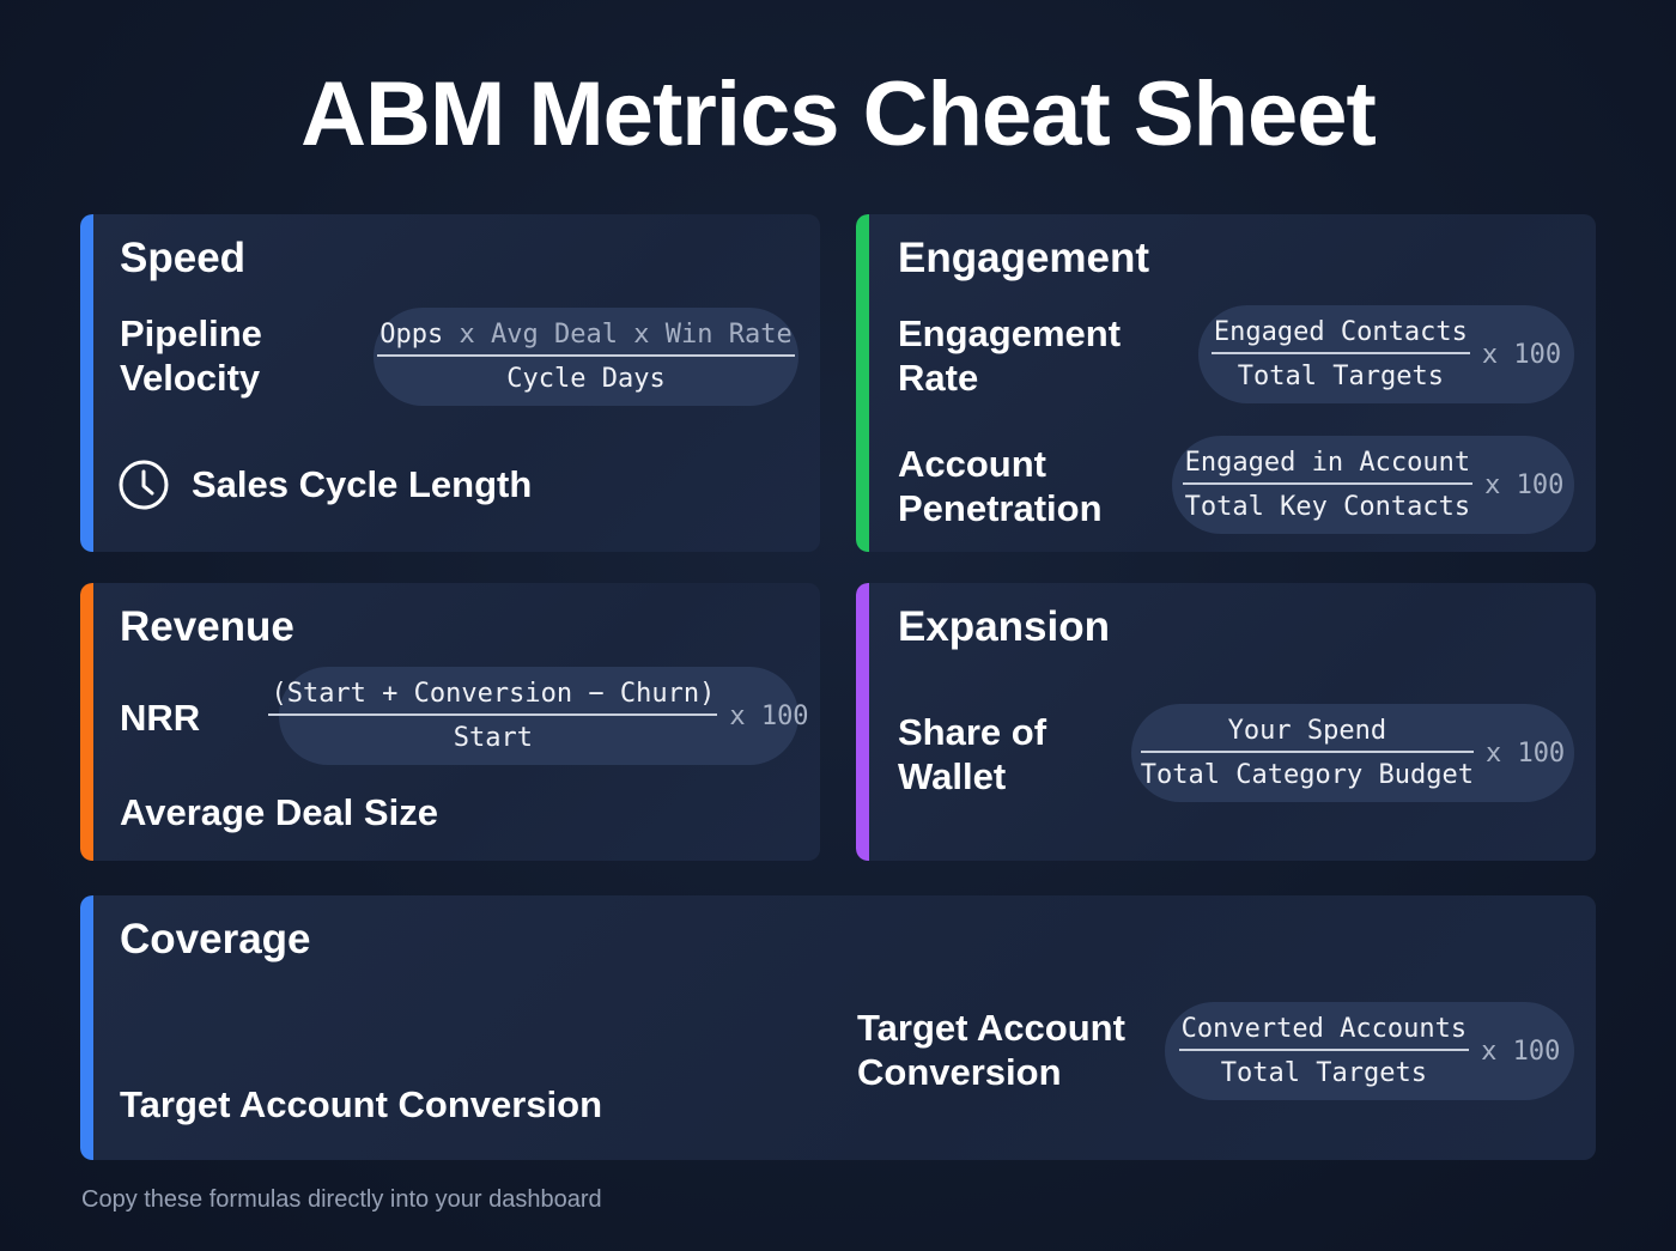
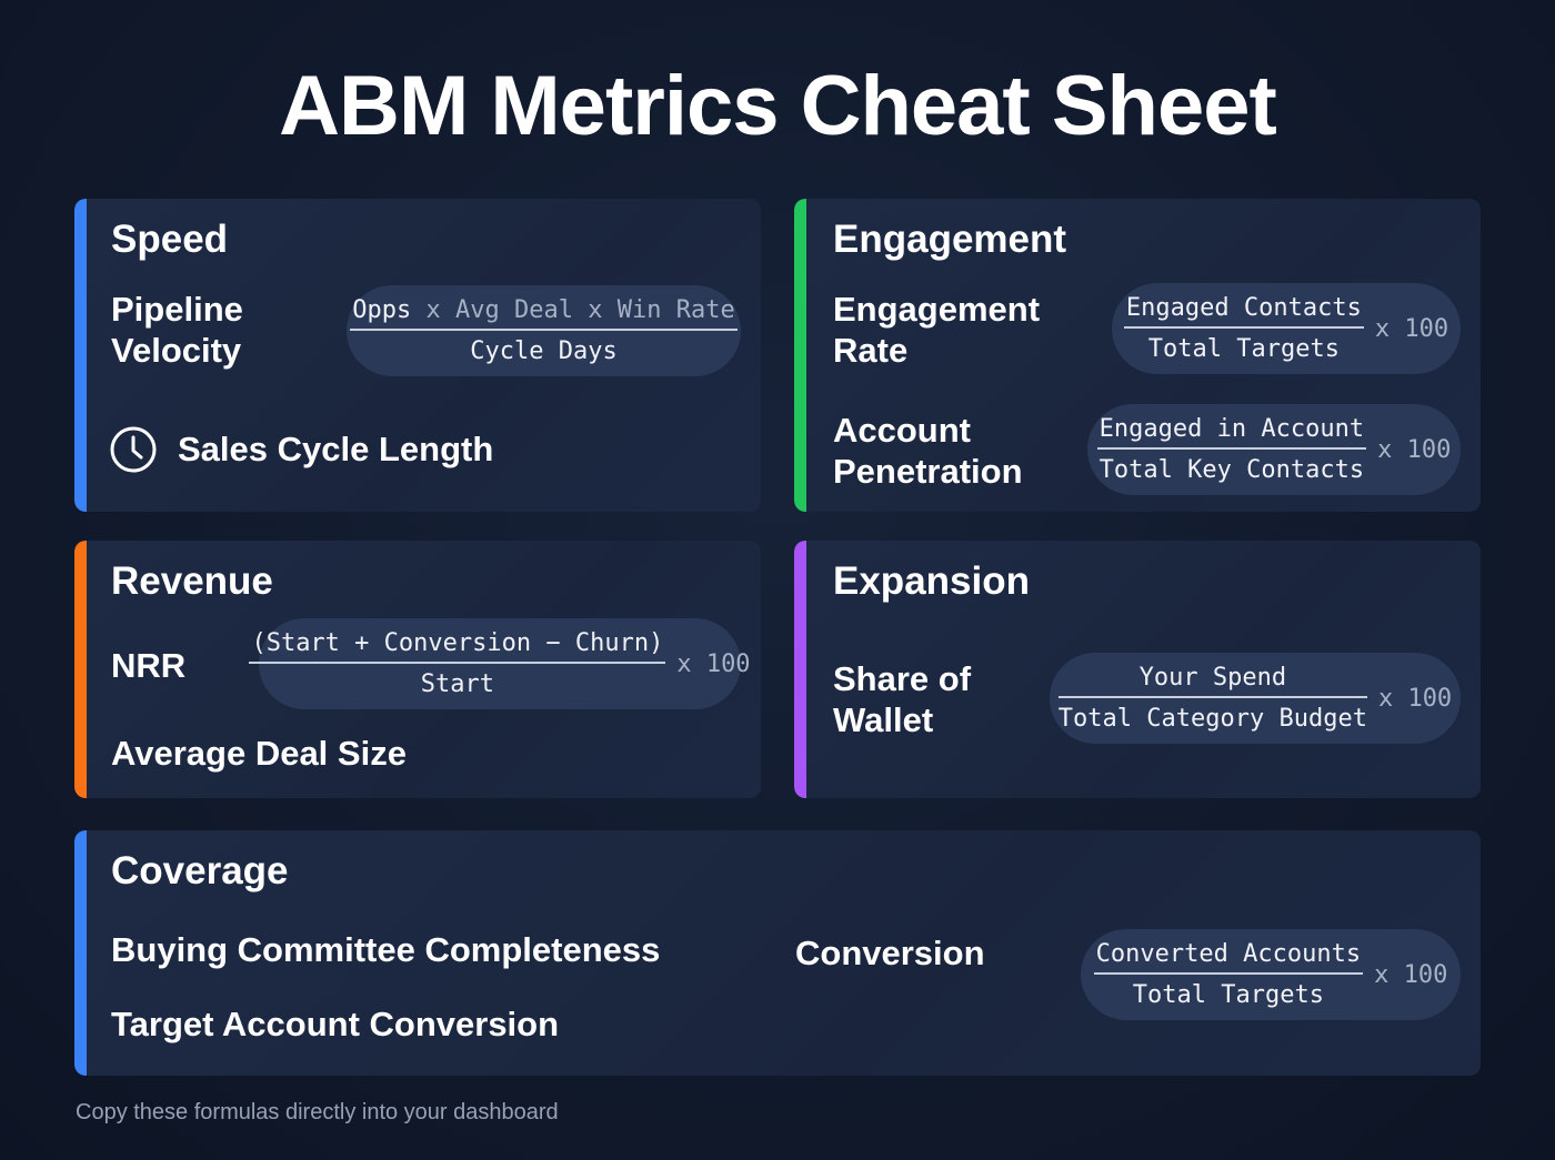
  ABM Metrics Cheat Sheet
  Speed
  Pipeline
  Velocity
  Opps x Avg Deal x Win Rate
  Cycle Days
  Sales Cycle Length
  Engagement
  Engagement
  Rate
  Engaged Contacts
  Total Targets
  x 100
  Account
  Penetration
  Engaged in Account
  Total Key Contacts
  x 100
  Revenue
  NRR
  (Start + Conversion − Churn)
  Start
  x 100
  Average Deal Size
  Expansion
  Share of
  Wallet
  Your Spend
  Total Category Budget
  x 100
  Coverage
+ Buying Committee Completeness
  Target Account Conversion
- Target Account
  Conversion
  Converted Accounts
  Total Targets
  x 100
  Copy these formulas directly into your dashboard
